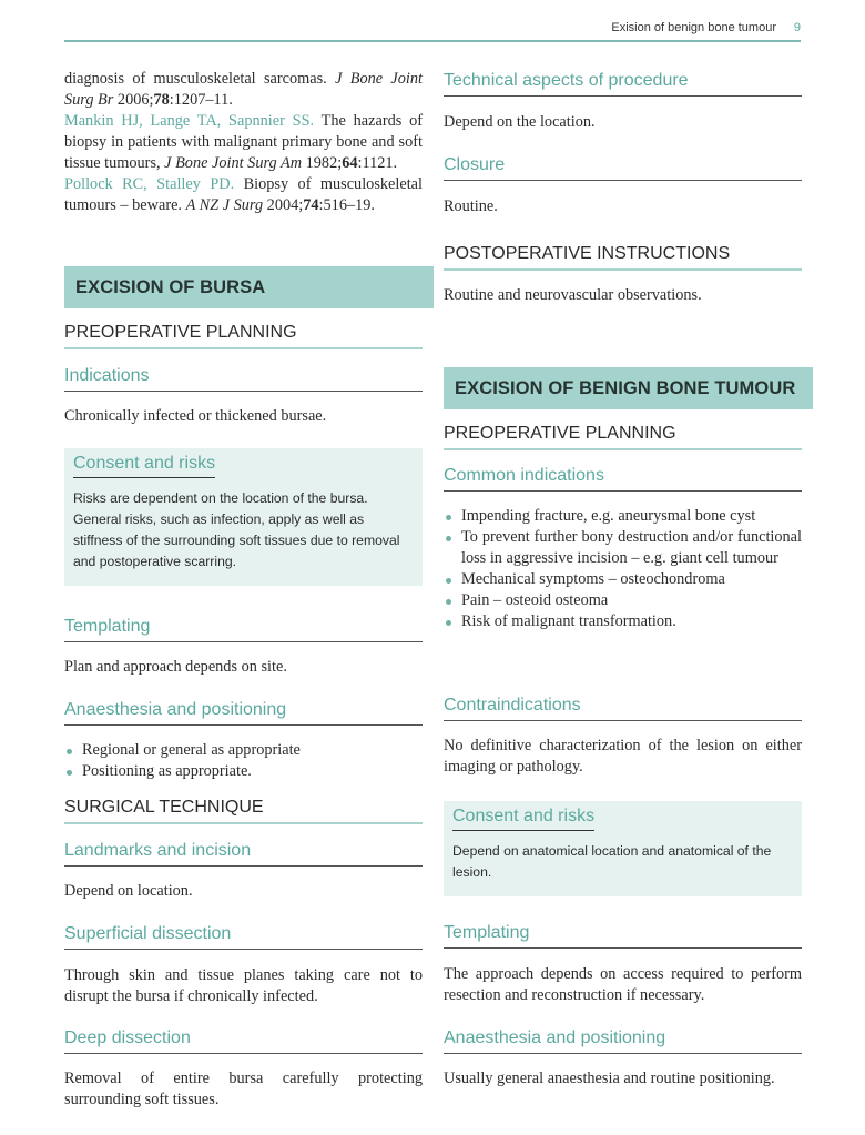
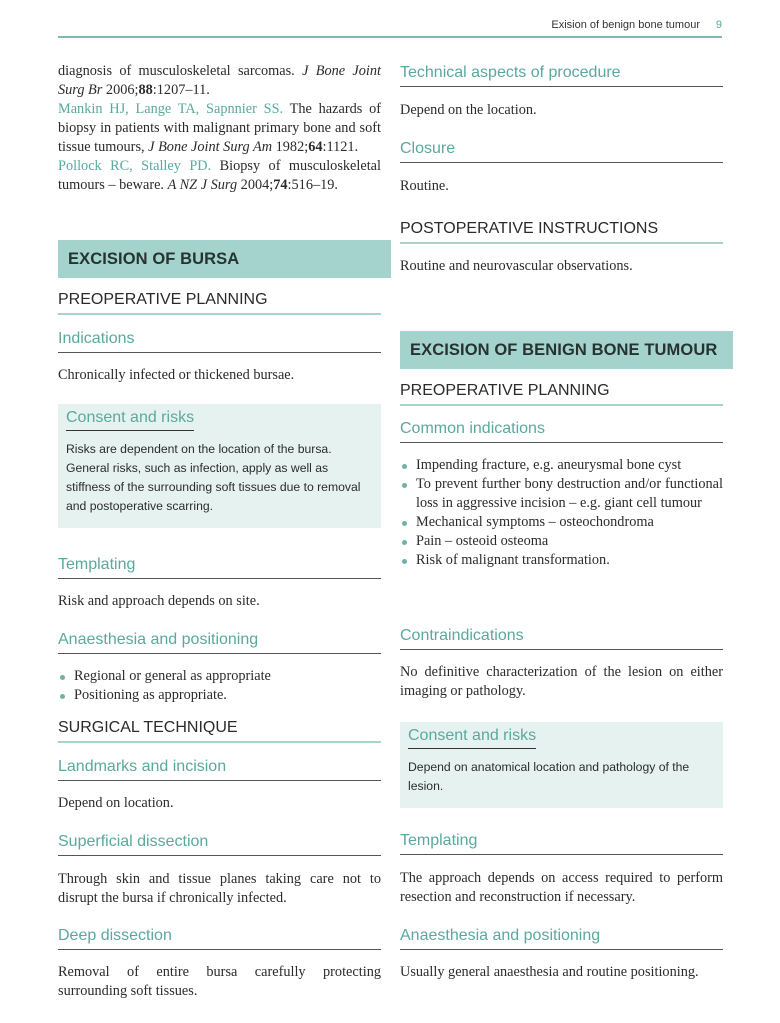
  Exision of benign bone tumour
  9
- diagnosis of musculoskeletal sarcomas. J Bone Joint Surg Br 2006;78:1207–11.
+ diagnosis of musculoskeletal sarcomas. J Bone Joint Surg Br 2006;88:1207–11.
  Mankin HJ, Lange TA, Sapnnier SS. The hazards of biopsy in patients with malignant primary bone and soft tissue tumours, J Bone Joint Surg Am 1982;64:1121.
  Pollock RC, Stalley PD. Biopsy of musculoskeletal tumours – beware. A NZ J Surg 2004;74:516–19.
  EXCISION OF BURSA
  PREOPERATIVE PLANNING
  Indications
  Chronically infected or thickened bursae.
  Consent and risks
  Risks are dependent on the location of the bursa. General risks, such as infection, apply as well as stiffness of the surrounding soft tissues due to removal and postoperative scarring.
  Templating
- Plan and approach depends on site.
+ Risk and approach depends on site.
  Anaesthesia and positioning
  Regional or general as appropriate
  Positioning as appropriate.
  SURGICAL TECHNIQUE
  Landmarks and incision
  Depend on location.
  Superficial dissection
  Through skin and tissue planes taking care not to disrupt the bursa if chronically infected.
  Deep dissection
  Removal of entire bursa carefully protecting surrounding soft tissues.
  Technical aspects of procedure
  Depend on the location.
  Closure
  Routine.
  POSTOPERATIVE INSTRUCTIONS
  Routine and neurovascular observations.
  EXCISION OF BENIGN BONE TUMOUR
  PREOPERATIVE PLANNING
  Common indications
  Impending fracture, e.g. aneurysmal bone cyst
  To prevent further bony destruction and/or functional loss in aggressive incision – e.g. giant cell tumour
  Mechanical symptoms – osteochondroma
  Pain – osteoid osteoma
  Risk of malignant transformation.
  Contraindications
  No definitive characterization of the lesion on either imaging or pathology.
  Consent and risks
- Depend on anatomical location and anatomical of the lesion.
+ Depend on anatomical location and pathology of the lesion.
  Templating
  The approach depends on access required to perform resection and reconstruction if necessary.
  Anaesthesia and positioning
  Usually general anaesthesia and routine positioning.
